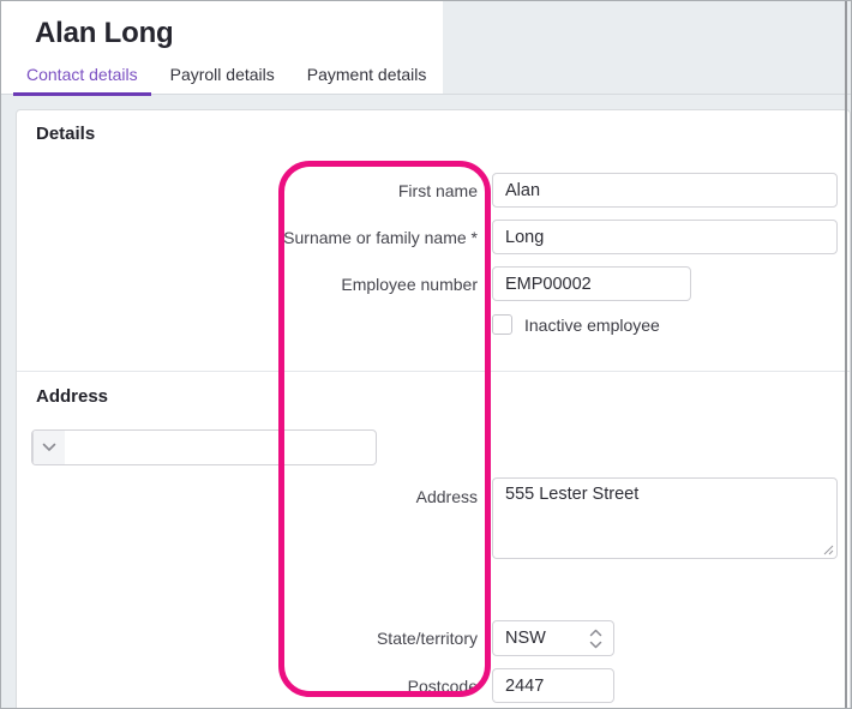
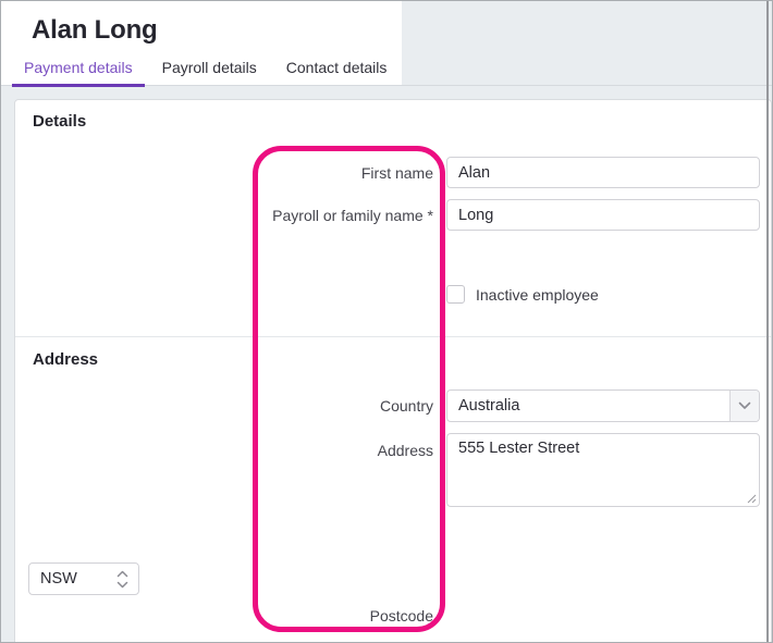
  Alan Long
- Contact details
+ Payment details
  Payroll details
- Payment details
+ Contact details
  Details
  First name
  Alan
- Surname or family name *
+ Payroll or family name *
  Long
- Employee number
- EMP00002
  Inactive employee
  Address
+ Country
+ Australia
  Address
  555 Lester Street
- State/territory
  NSW
  Postcode
- 2447
